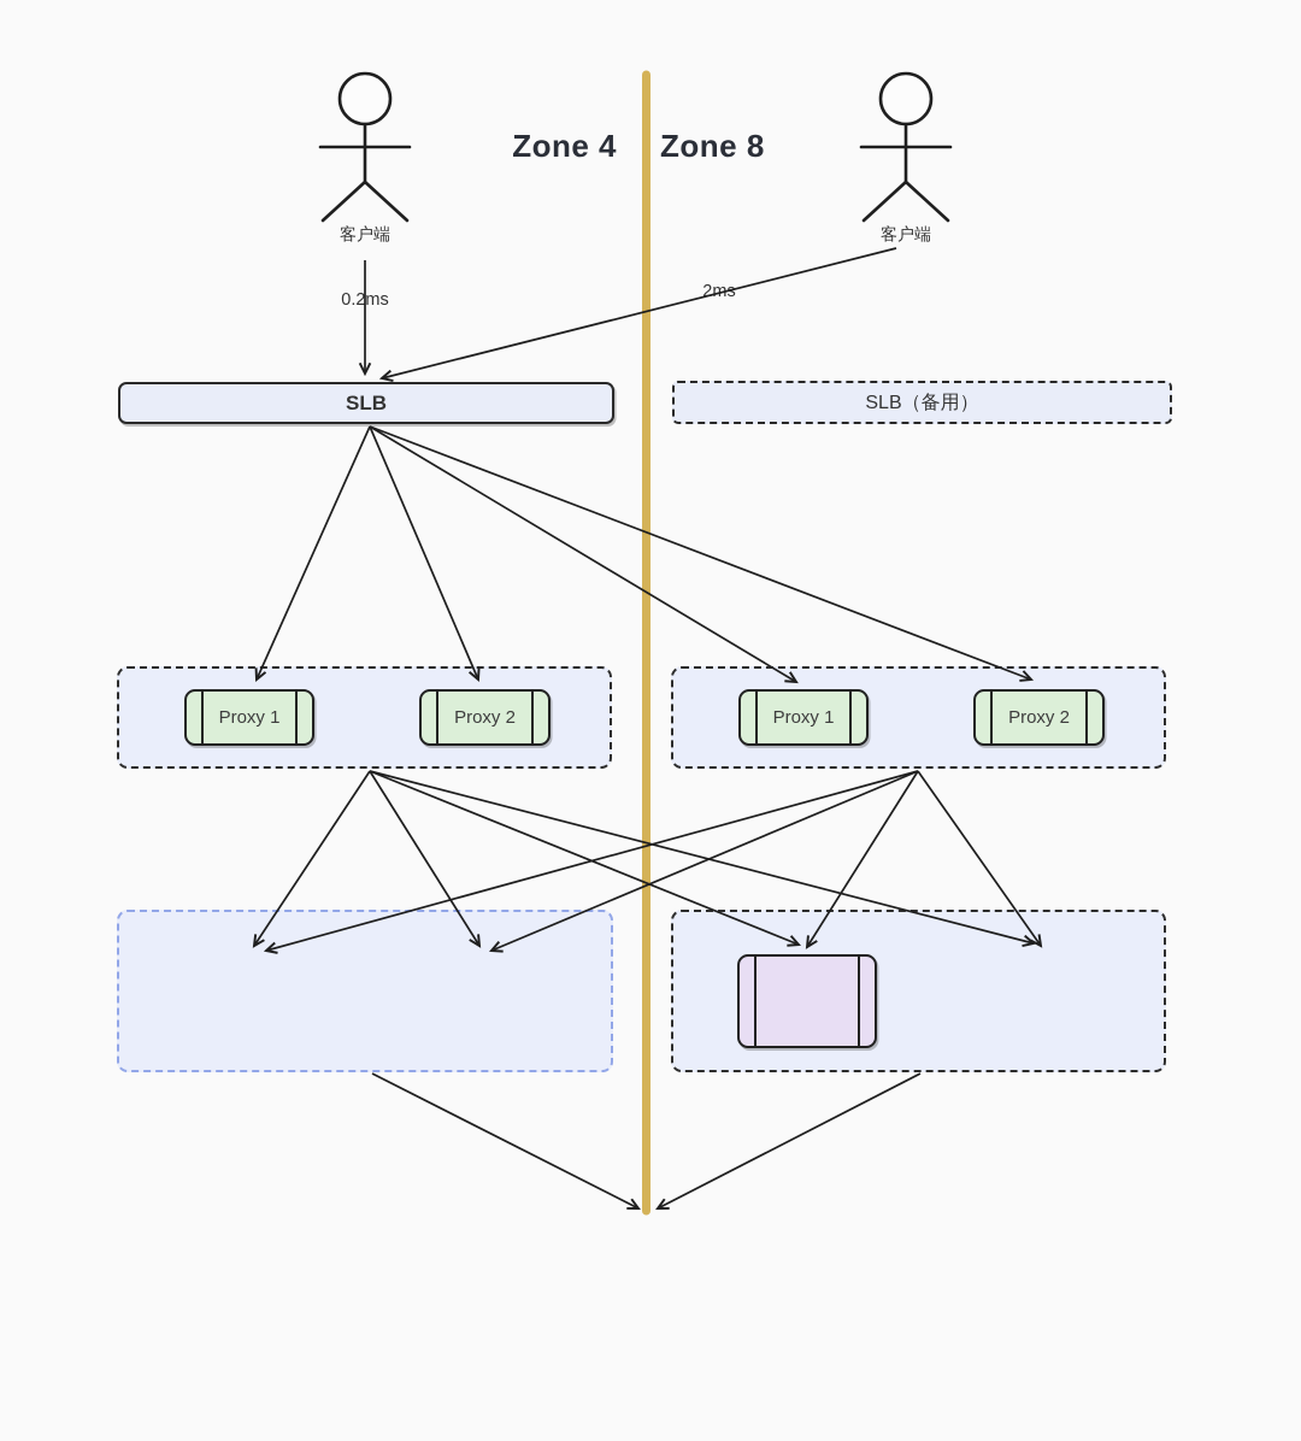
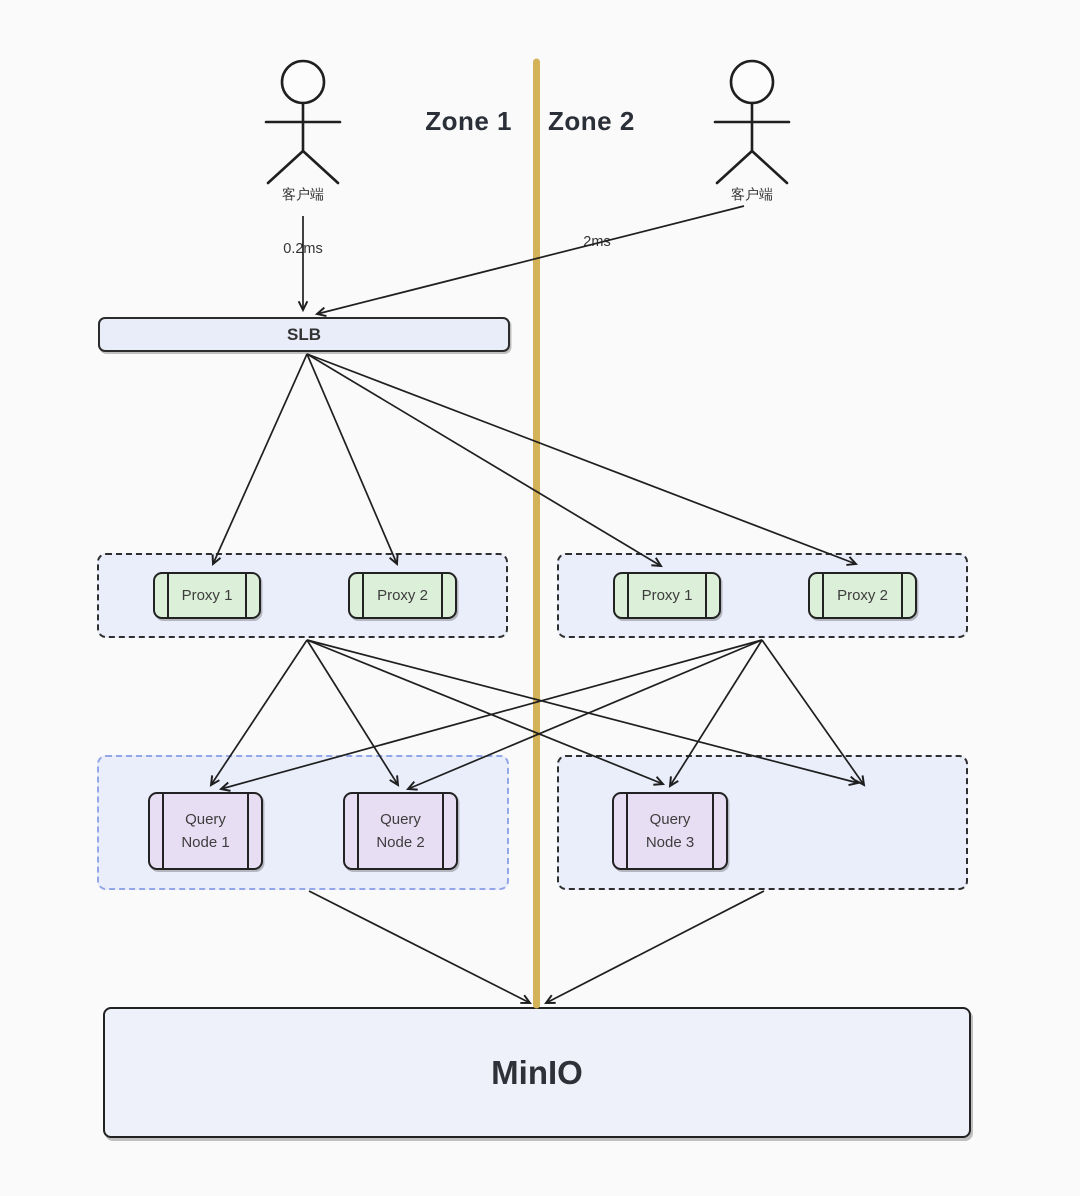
- Zone 4
+ Zone 1
- Zone 8
+ Zone 2
  客户端
  客户端
  0.2ms
  2ms
  SLB
- SLB（备用）
  Proxy 1
  Proxy 2
  Proxy 1
  Proxy 2
+ Query Node 1
+ Query Node 2
+ Query Node 3
+ MinIO
